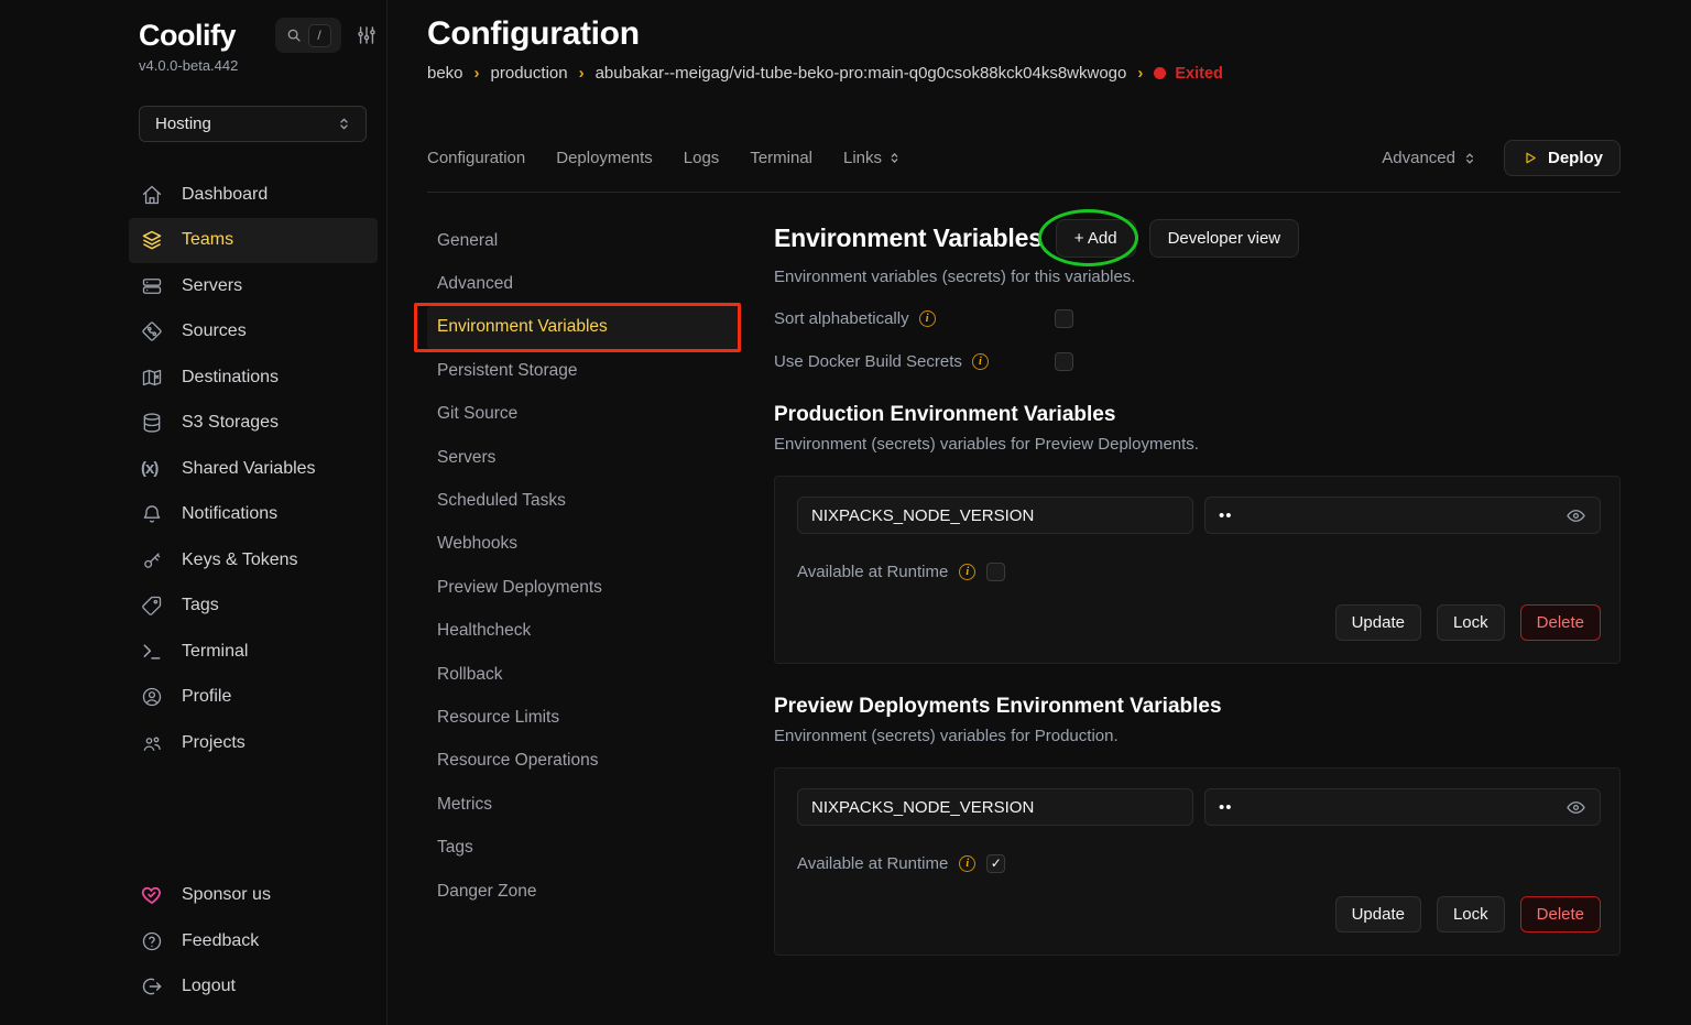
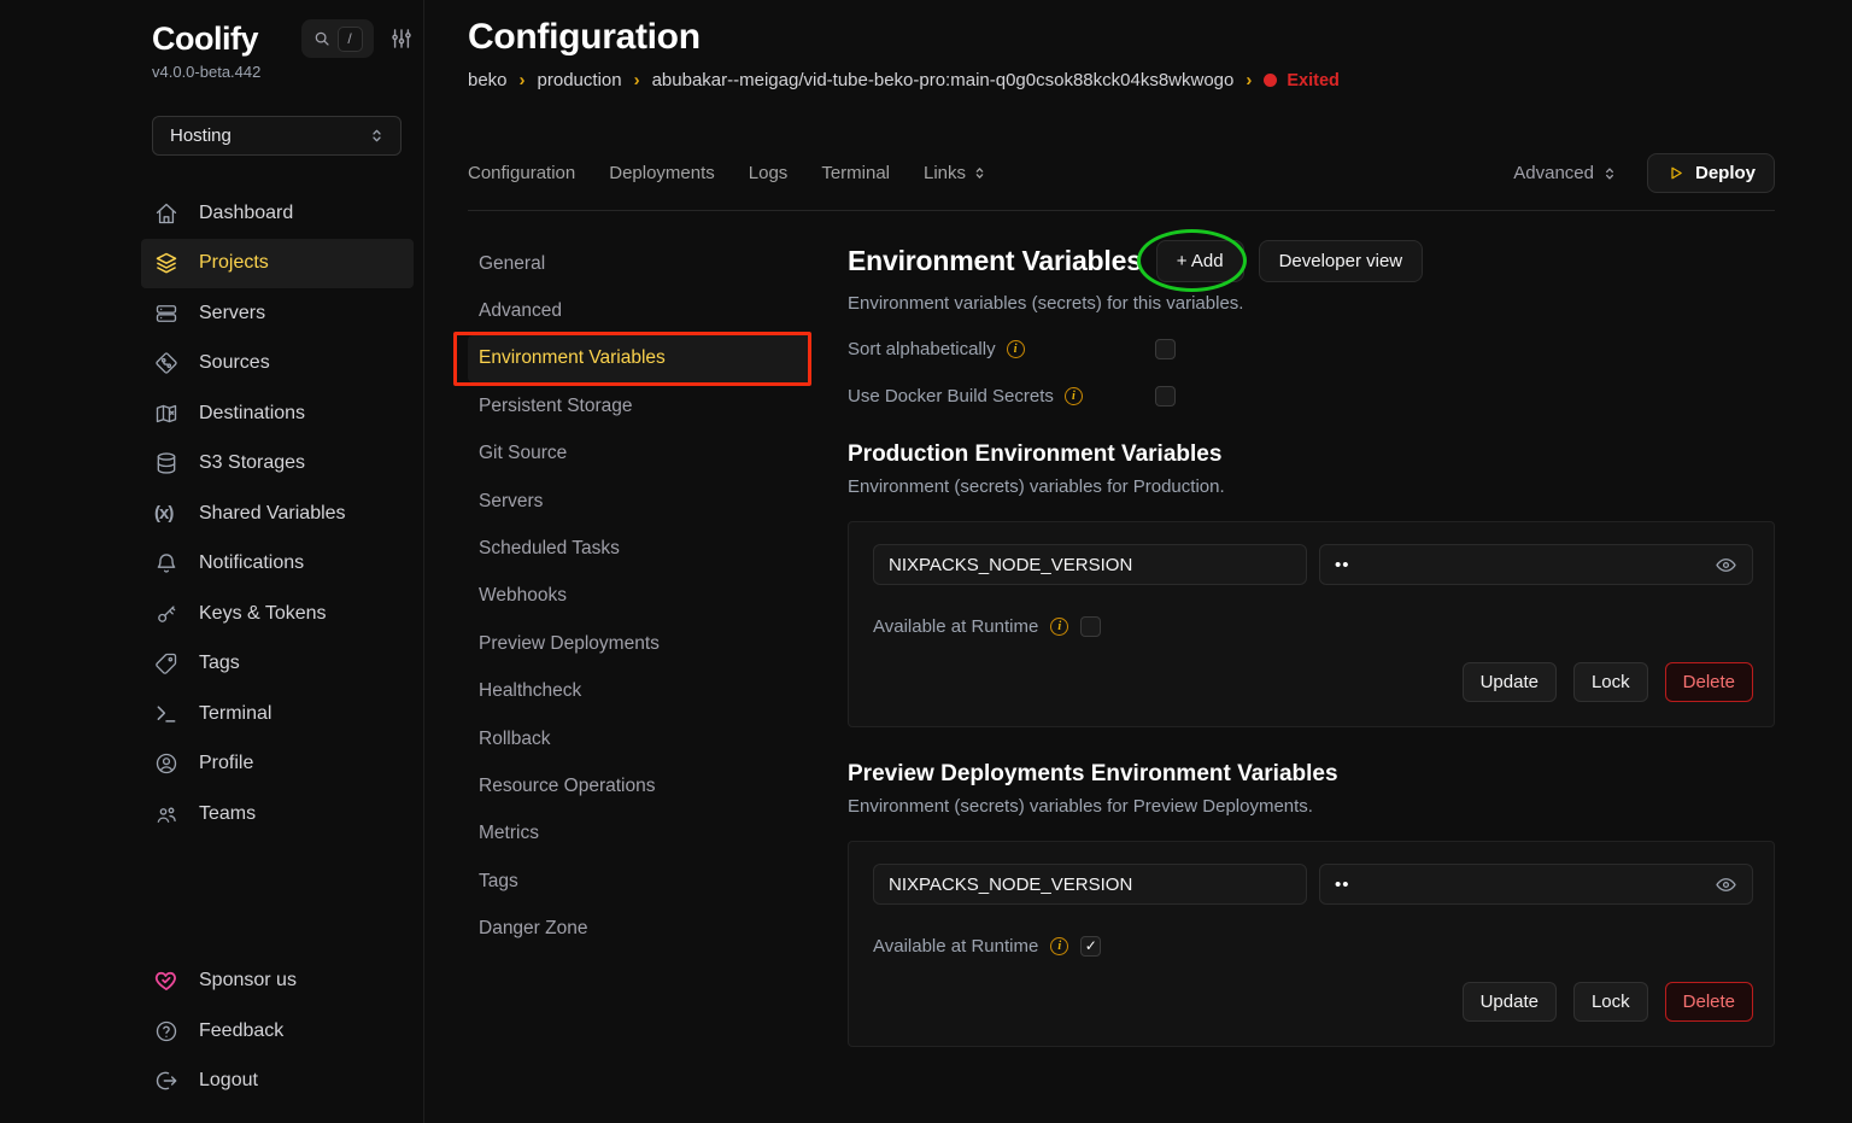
  Coolify
  /
  v4.0.0-beta.442
  Hosting
  Dashboard
- Teams
+ Projects
  Servers
  Sources
  Destinations
  S3 Storages
  (x)
  Shared Variables
  Notifications
  Keys & Tokens
  Tags
  Terminal
  Profile
- Projects
+ Teams
  Sponsor us
  Feedback
  Logout
  Configuration
  beko
  ›
  production
  ›
  abubakar--meigag/vid-tube-beko-pro:main-q0g0csok88kck04ks8wkwogo
  ›
  Exited
  Configuration
  Deployments
  Logs
  Terminal
  Links
  Advanced
  Deploy
  General
  Advanced
  Environment Variables
  Persistent Storage
  Git Source
  Servers
  Scheduled Tasks
  Webhooks
  Preview Deployments
  Healthcheck
  Rollback
- Resource Limits
  Resource Operations
  Metrics
  Tags
  Danger Zone
  Environment Variables
  + Add
  Developer view
  Environment variables (secrets) for this variables.
  Sort alphabetically
  i
  Use Docker Build Secrets
  i
  Production Environment Variables
- Environment (secrets) variables for Preview Deployments.
+ Environment (secrets) variables for Production.
  NIXPACKS_NODE_VERSION
  ••
  Available at Runtime
  i
  Update
  Lock
  Delete
  Preview Deployments Environment Variables
- Environment (secrets) variables for Production.
+ Environment (secrets) variables for Preview Deployments.
  NIXPACKS_NODE_VERSION
  ••
  Available at Runtime
  i
  ✓
  Update
  Lock
  Delete
